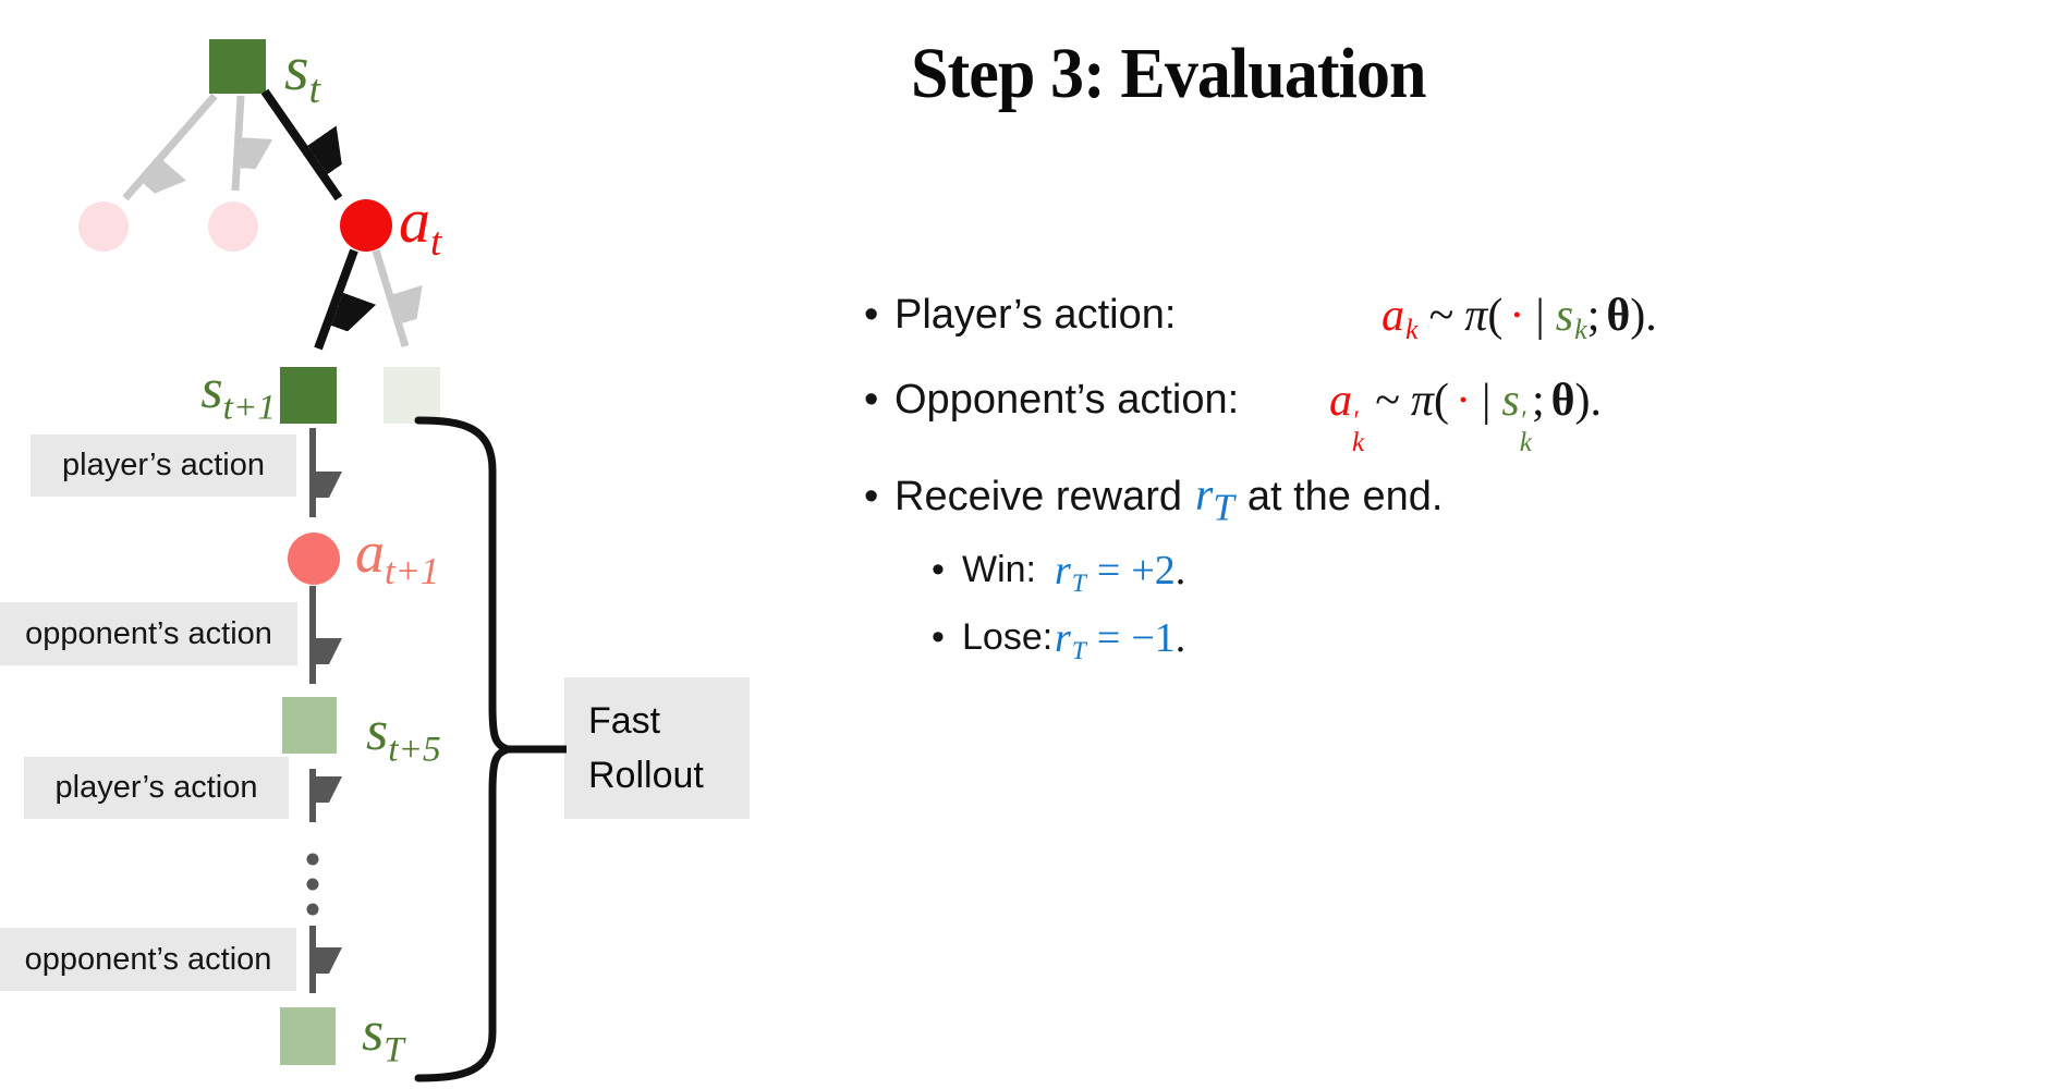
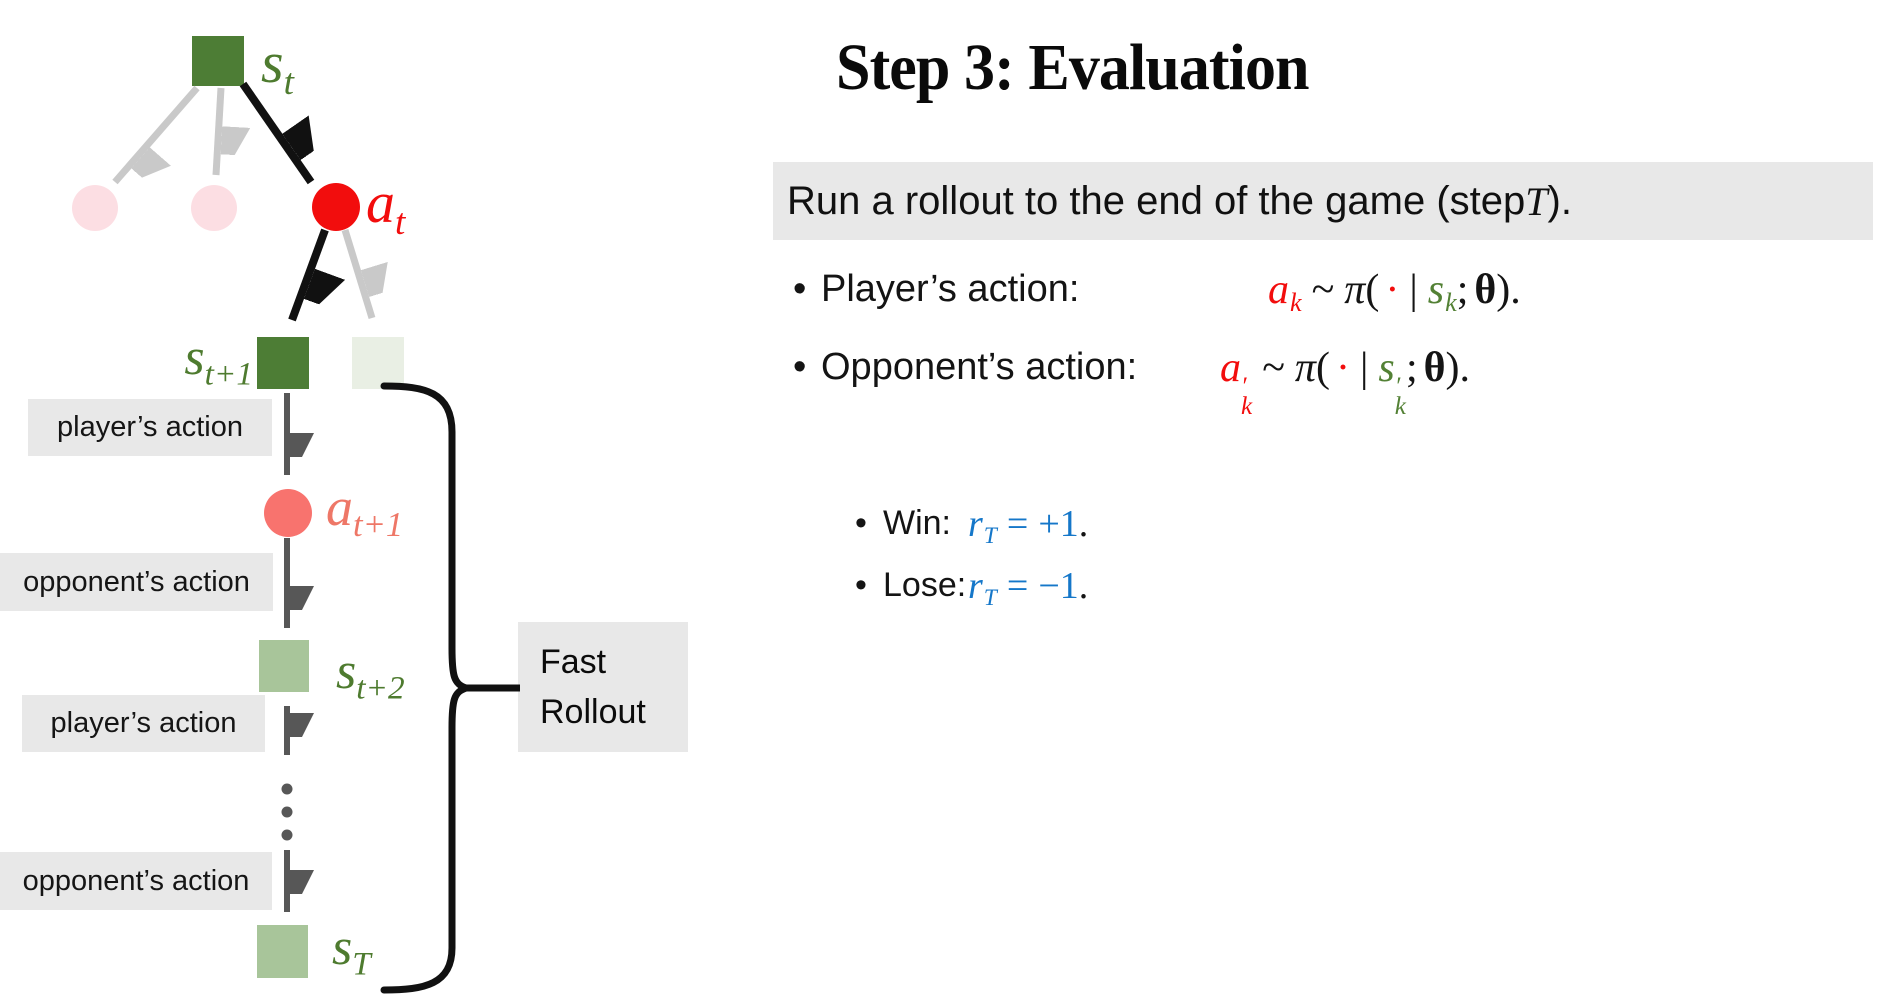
  st
  at
  st+1
  at+1
- st+5
+ st+2
  sT
  player’s action
  opponent’s action
  player’s action
  opponent’s action
  Fast
  Rollout
  Step 3: Evaluation
+ Run a rollout to the end of the game (step
+ T
+ ).
  • Player’s action:
  ak ~ π( · | sk; θ).
  • Opponent’s action:
  a
  ′
  k
  ~ π( · | s
  ′
  k
  ; θ).
- • Receive reward rT at the end.
  • Win:
- rT = +2.
+ rT = +1.
  • Lose:
  rT = −1.
